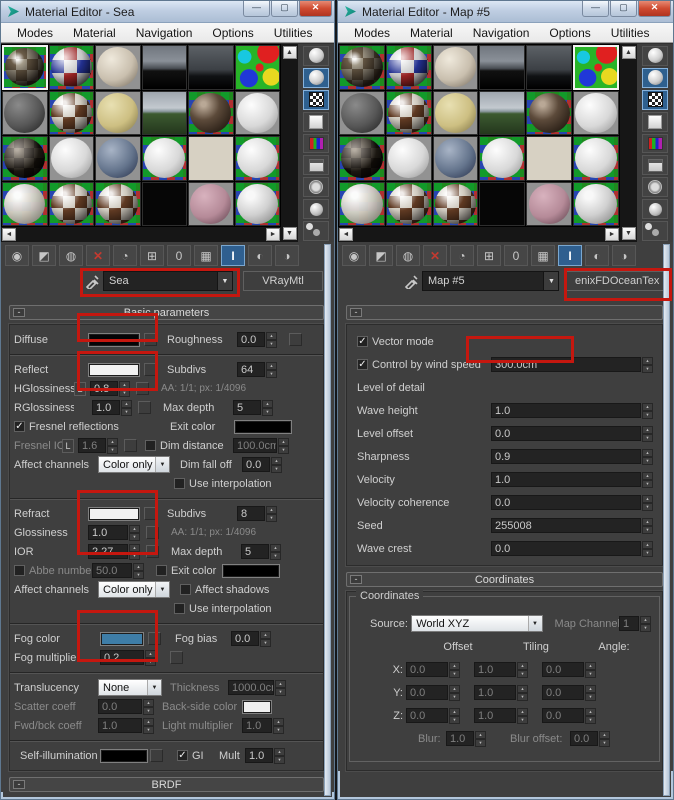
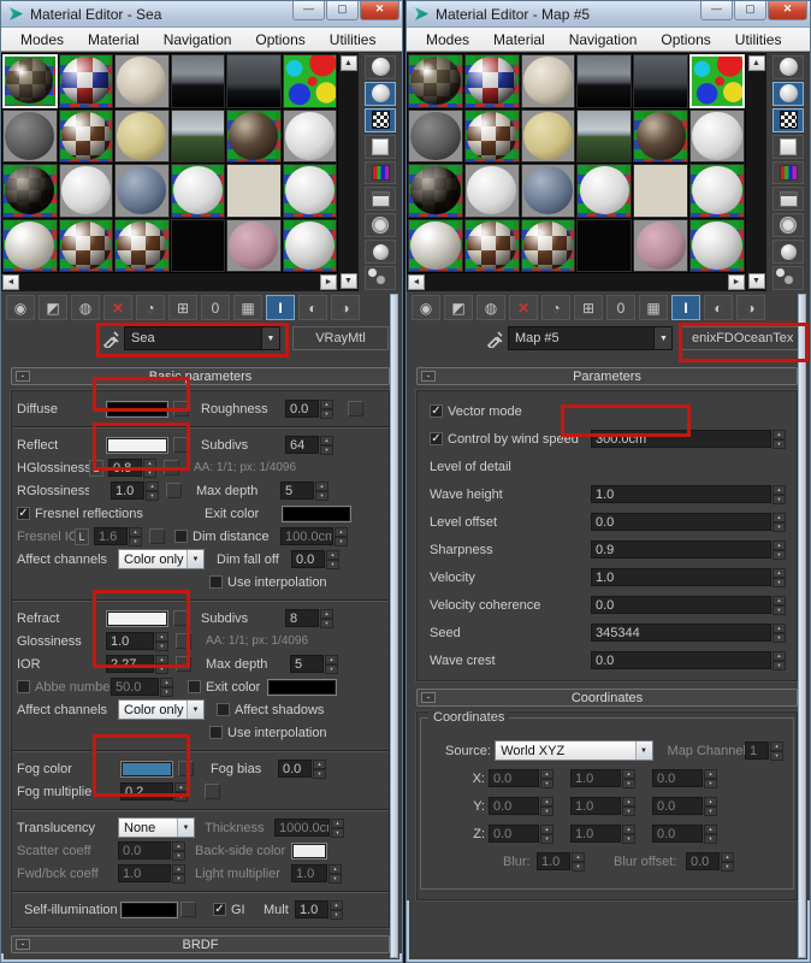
  Material Editor - Sea
  —
  ▢
  ✕
  Modes
  Material
  Navigation
  Options
  Utilities
  ◉
  ◩
  ◍
  ✕
  ◔
  ⊞
  0
  ▦
  I
  ◐
  ◑
  Sea
  VRayMtl
  -
  Basic parameters
  Diffuse
  Roughness
  0.0
  Reflect
  Subdivs
  64
  HGlossiness
  L
  0.8
  AA: 1/1; px: 1/4096
  RGlossiness
  1.0
  Max depth
  5
  ✓
  Fresnel reflections
  Exit color
  Fresnel I
  L
  1.6
  Dim distance
  100.0cm
  Affect channels
  Color only
  Dim fall off
  0.0
  Use interpolation
  Refract
  Subdivs
  8
  Glossiness
  1.0
  AA: 1/1; px: 1/4096
  IOR
  2.27
  Max depth
  5
  Abbe numbe
  50.0
  Exit color
  Affect channels
  Color only
  Affect shadows
  Use interpolation
  Fog color
  Fog bias
  0.0
  Fog multiplier
  0.2
  Translucency
  None
  Thickness
  1000.0c
  Scatter coeff
  0.0
  Back-side color
  Fwd/bck coeff
  1.0
  Light multiplier
  1.0
  Self-illumination
  ✓
  GI
  Mult
  1.0
  -
  BRDF
  Material Editor - Map #5
  —
  ▢
  ✕
  Modes
  Material
  Navigation
  Options
  Utilities
  ◉
  ◩
  ◍
  ✕
  ◔
  ⊞
  0
  ▦
  I
  ◐
  ◑
  Map #5
  enixFDOceanTex
  -
+ Parameters
  ✓
  Vector mode
  ✓
  Control by wind speed
  300.0cm
  Level of detail
  Wave height
  1.0
  Level offset
  0.0
  Sharpness
  0.9
  Velocity
  1.0
  Velocity coherence
  0.0
  Seed
- 255008
+ 345344
  Wave crest
  0.0
  -
  Coordinates
  Coordinates
  Source:
  World XYZ
  Map Channe
  1
- Offset
- Tiling
- Angle:
  X:
  0.0
  1.0
  0.0
  Y:
  0.0
  1.0
  0.0
  Z:
  0.0
  1.0
  0.0
  Blur:
  1.0
  Blur offset:
  0.0
